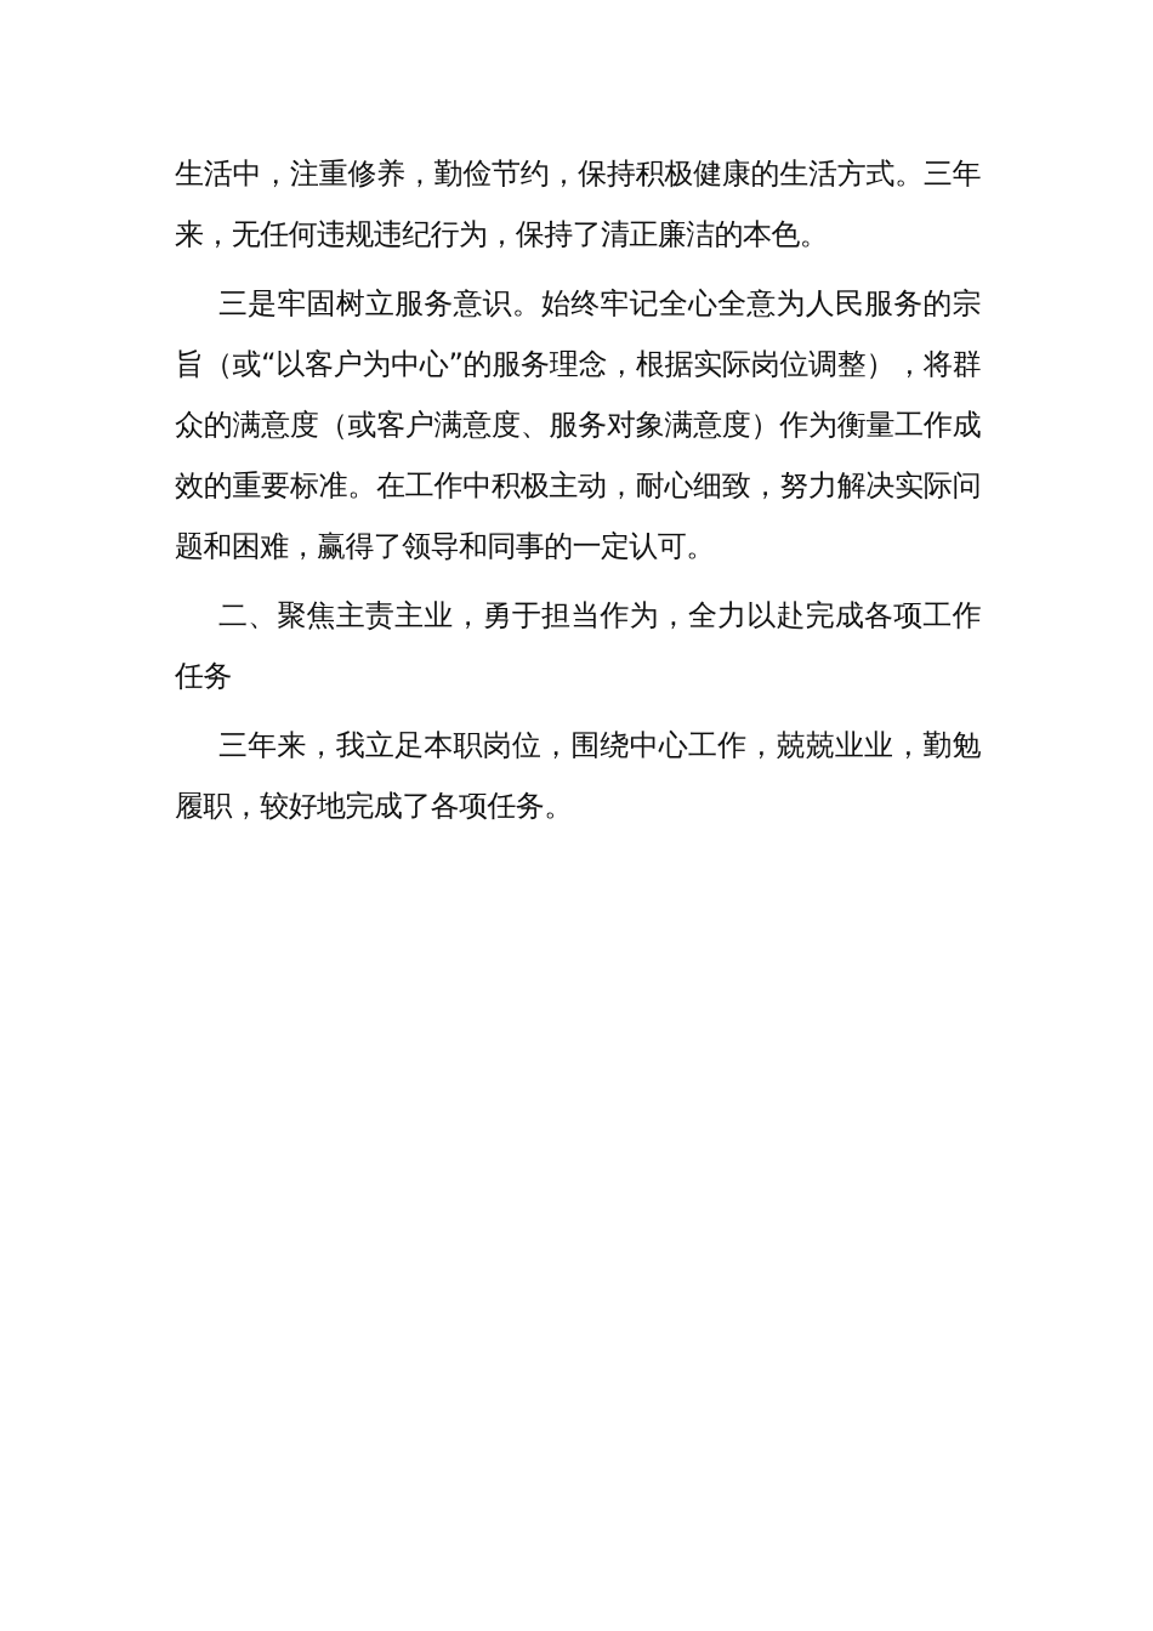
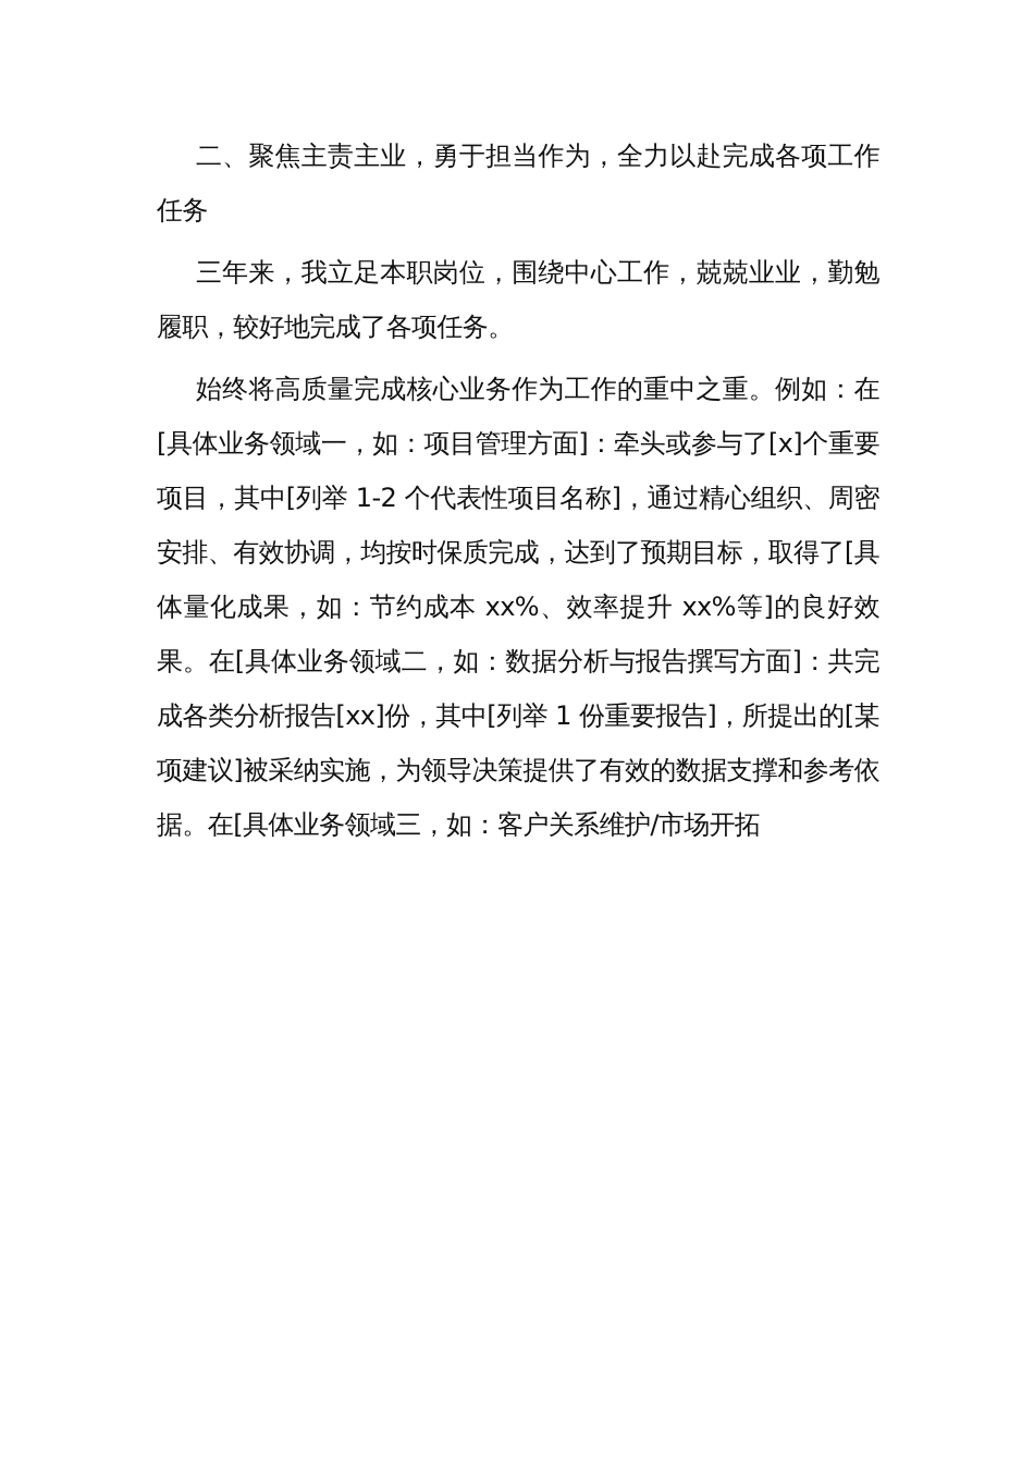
- 生活中，注重修养，勤俭节约，保持积极健康的生活方式。三年来，无任何违规违纪行为，保持了清正廉洁的本色。
- 三是牢固树立服务意识。始终牢记全心全意为人民服务的宗旨（或“以客户为中心”的服务理念，根据实际岗位调整），将群众的满意度（或客户满意度、服务对象满意度）作为衡量工作成效的重要标准。在工作中积极主动，耐心细致，努力解决实际问题和困难，赢得了领导和同事的一定认可。
  二、聚焦主责主业，勇于担当作为，全力以赴完成各项工作任务
  三年来，我立足本职岗位，围绕中心工作，兢兢业业，勤勉履职，较好地完成了各项任务。
+ 始终将高质量完成核心业务作为工作的重中之重。例如：在[具体业务领域一，如：项目管理方面]：牵头或参与了[x]个重要项目，其中[列举 1-2 个代表性项目名称]，通过精心组织、周密安排、有效协调，均按时保质完成，达到了预期目标，取得了[具体量化成果，如：节约成本 xx%、效率提升 xx%等]的良好效果。在[具体业务领域二，如：数据分析与报告撰写方面]：共完成各类分析报告[xx]份，其中[列举 1 份重要报告]，所提出的[某项建议]被采纳实施，为领导决策提供了有效的数据支撑和参考依据。在[具体业务领域三，如：客户关系维护/市场开拓
